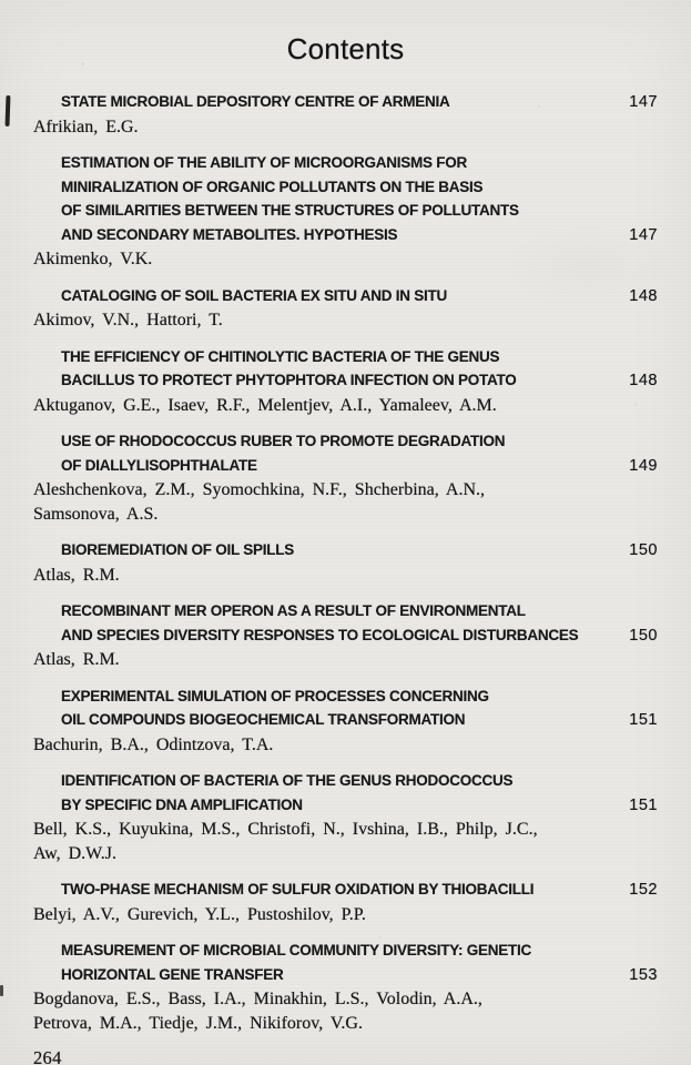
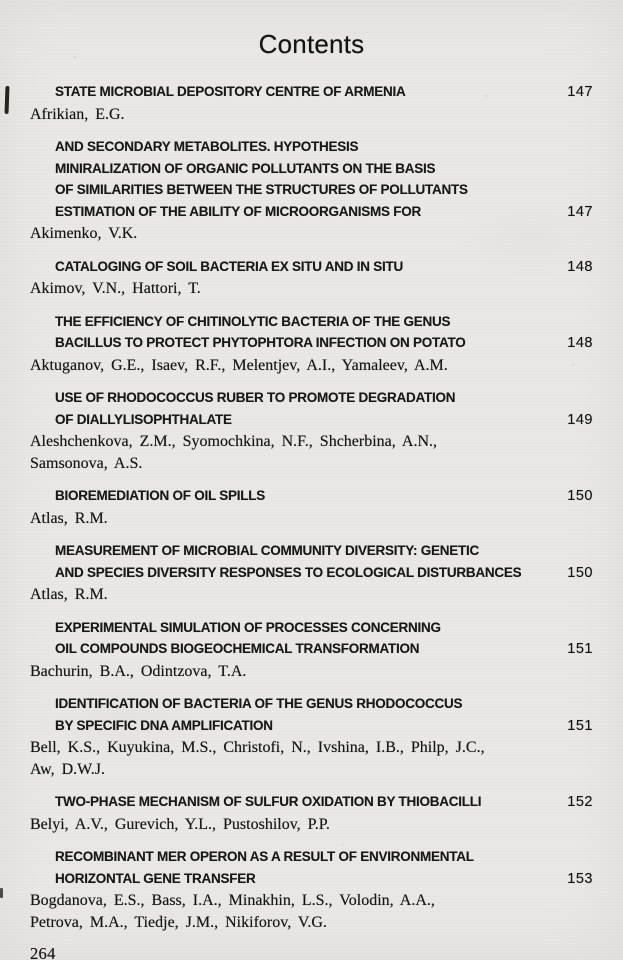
  Contents
  STATE MICROBIAL DEPOSITORY CENTRE OF ARMENIA
  147
  Afrikian, E.G.
- ESTIMATION OF THE ABILITY OF MICROORGANISMS FOR
+ AND SECONDARY METABOLITES. HYPOTHESIS
  MINIRALIZATION OF ORGANIC POLLUTANTS ON THE BASIS
  OF SIMILARITIES BETWEEN THE STRUCTURES OF POLLUTANTS
- AND SECONDARY METABOLITES. HYPOTHESIS
+ ESTIMATION OF THE ABILITY OF MICROORGANISMS FOR
  147
  Akimenko, V.K.
  CATALOGING OF SOIL BACTERIA EX SITU AND IN SITU
  148
  Akimov, V.N., Hattori, T.
  THE EFFICIENCY OF CHITINOLYTIC BACTERIA OF THE GENUS
  BACILLUS TO PROTECT PHYTOPHTORA INFECTION ON POTATO
  148
  Aktuganov, G.E., Isaev, R.F., Melentjev, A.I., Yamaleev, A.M.
  USE OF RHODOCOCCUS RUBER TO PROMOTE DEGRADATION
  OF DIALLYLISOPHTHALATE
  149
  Aleshchenkova, Z.M., Syomochkina, N.F., Shcherbina, A.N.,
  Samsonova, A.S.
  BIOREMEDIATION OF OIL SPILLS
  150
  Atlas, R.M.
- RECOMBINANT MER OPERON AS A RESULT OF ENVIRONMENTAL
+ MEASUREMENT OF MICROBIAL COMMUNITY DIVERSITY: GENETIC
  AND SPECIES DIVERSITY RESPONSES TO ECOLOGICAL DISTURBANCES
  150
  Atlas, R.M.
  EXPERIMENTAL SIMULATION OF PROCESSES CONCERNING
  OIL COMPOUNDS BIOGEOCHEMICAL TRANSFORMATION
  151
  Bachurin, B.A., Odintzova, T.A.
  IDENTIFICATION OF BACTERIA OF THE GENUS RHODOCOCCUS
  BY SPECIFIC DNA AMPLIFICATION
  151
  Bell, K.S., Kuyukina, M.S., Christofi, N., Ivshina, I.B., Philp, J.C.,
  Aw, D.W.J.
  TWO-PHASE MECHANISM OF SULFUR OXIDATION BY THIOBACILLI
  152
  Belyi, A.V., Gurevich, Y.L., Pustoshilov, P.P.
- MEASUREMENT OF MICROBIAL COMMUNITY DIVERSITY: GENETIC
+ RECOMBINANT MER OPERON AS A RESULT OF ENVIRONMENTAL
  HORIZONTAL GENE TRANSFER
  153
  Bogdanova, E.S., Bass, I.A., Minakhin, L.S., Volodin, A.A.,
  Petrova, M.A., Tiedje, J.M., Nikiforov, V.G.
  264
